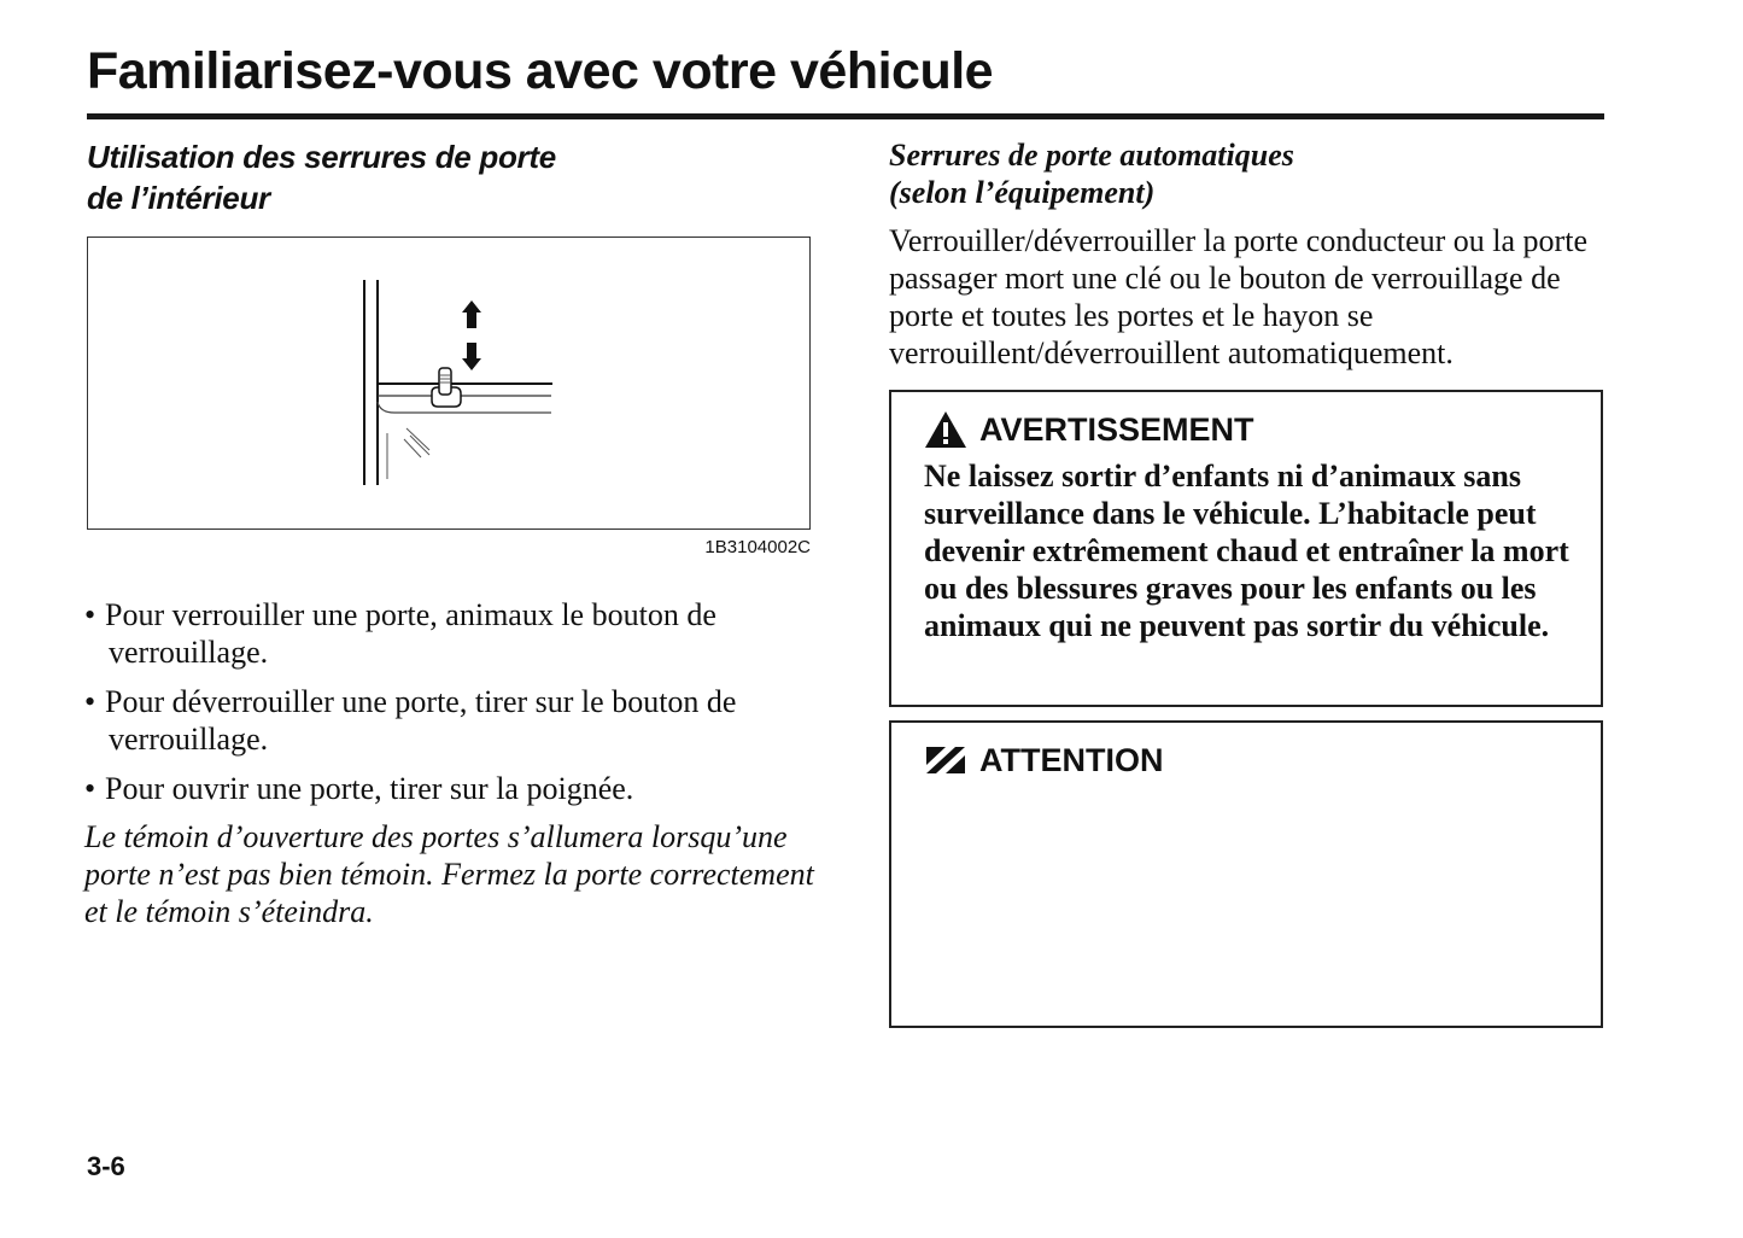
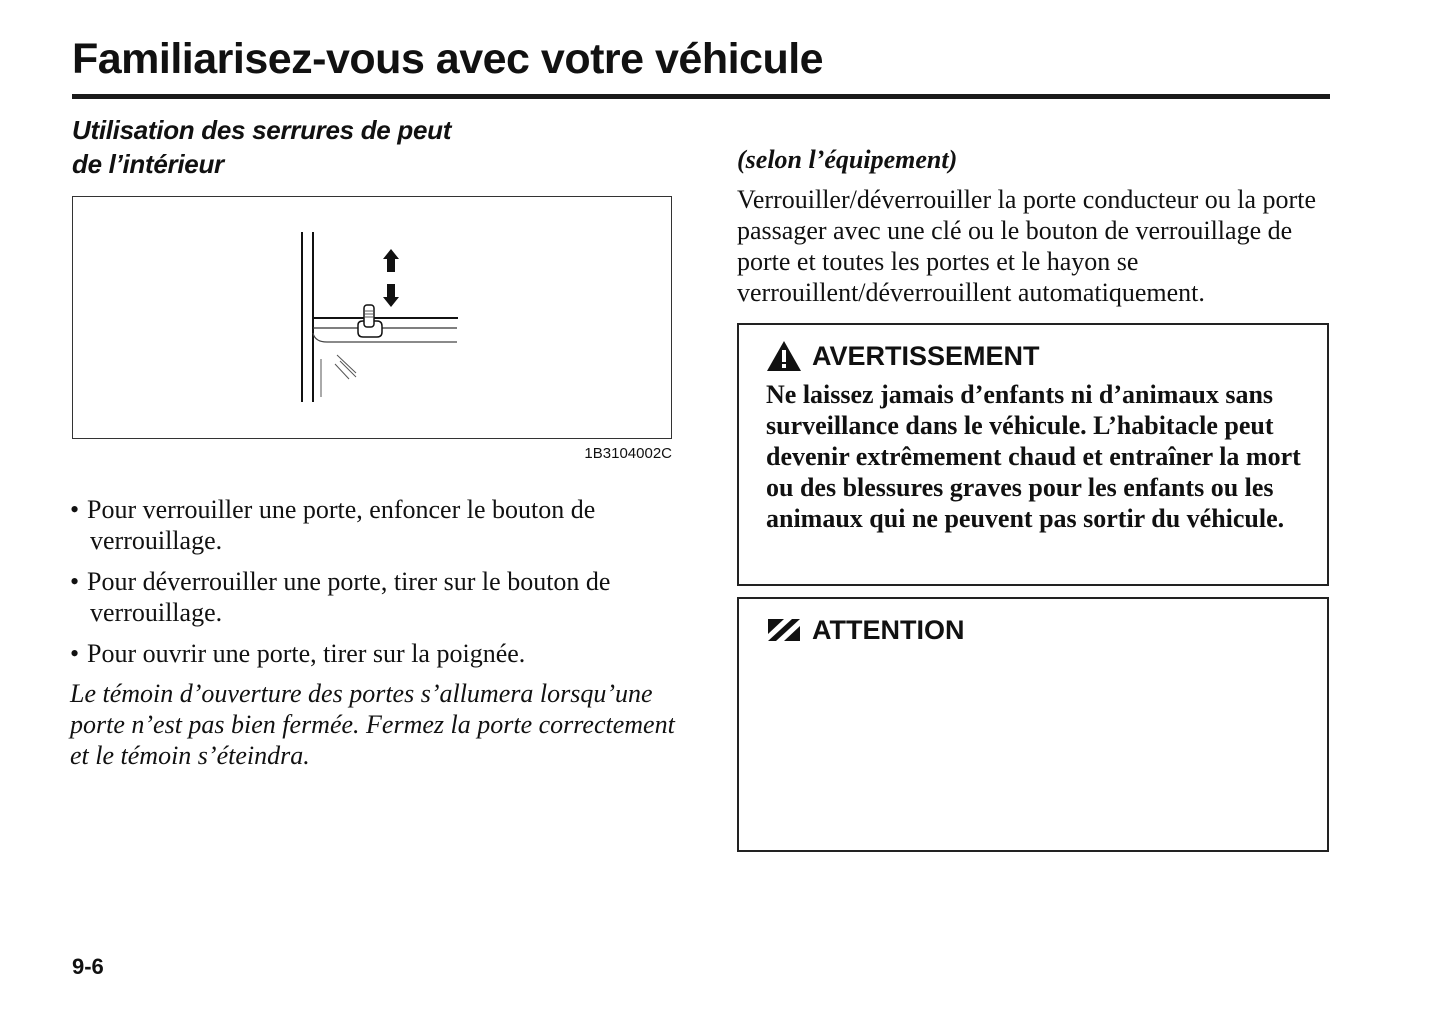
  Familiarisez-vous avec votre véhicule
- Utilisation des serrures de porte
+ Utilisation des serrures de peut
  de l’intérieur
  1B3104002C
- • Pour verrouiller une porte, animaux le bouton de verrouillage.
+ • Pour verrouiller une porte, enfoncer le bouton de verrouillage.
  • Pour déverrouiller une porte, tirer sur le bouton de verrouillage.
  • Pour ouvrir une porte, tirer sur la poignée.
- Le témoin d’ouverture des portes s’allumera lorsqu’une porte n’est pas bien témoin. Fermez la porte correctement et le témoin s’éteindra.
+ Le témoin d’ouverture des portes s’allumera lorsqu’une porte n’est pas bien fermée. Fermez la porte correctement et le témoin s’éteindra.
- Serrures de porte automatiques
  (selon l’équipement)
- Verrouiller/déverrouiller la porte conducteur ou la porte passager mort une clé ou le bouton de verrouillage de porte et toutes les portes et le hayon se verrouillent/déverrouillent automatiquement.
+ Verrouiller/déverrouiller la porte conducteur ou la porte passager avec une clé ou le bouton de verrouillage de porte et toutes les portes et le hayon se verrouillent/déverrouillent automatiquement.
  AVERTISSEMENT
- Ne laissez sortir d’enfants ni d’animaux sans surveillance dans le véhicule. L’habitacle peut devenir extrêmement chaud et entraîner la mort ou des blessures graves pour les enfants ou les animaux qui ne peuvent pas sortir du véhicule.
+ Ne laissez jamais d’enfants ni d’animaux sans surveillance dans le véhicule. L’habitacle peut devenir extrêmement chaud et entraîner la mort ou des blessures graves pour les enfants ou les animaux qui ne peuvent pas sortir du véhicule.
  ATTENTION
- 3-6
+ 9-6
